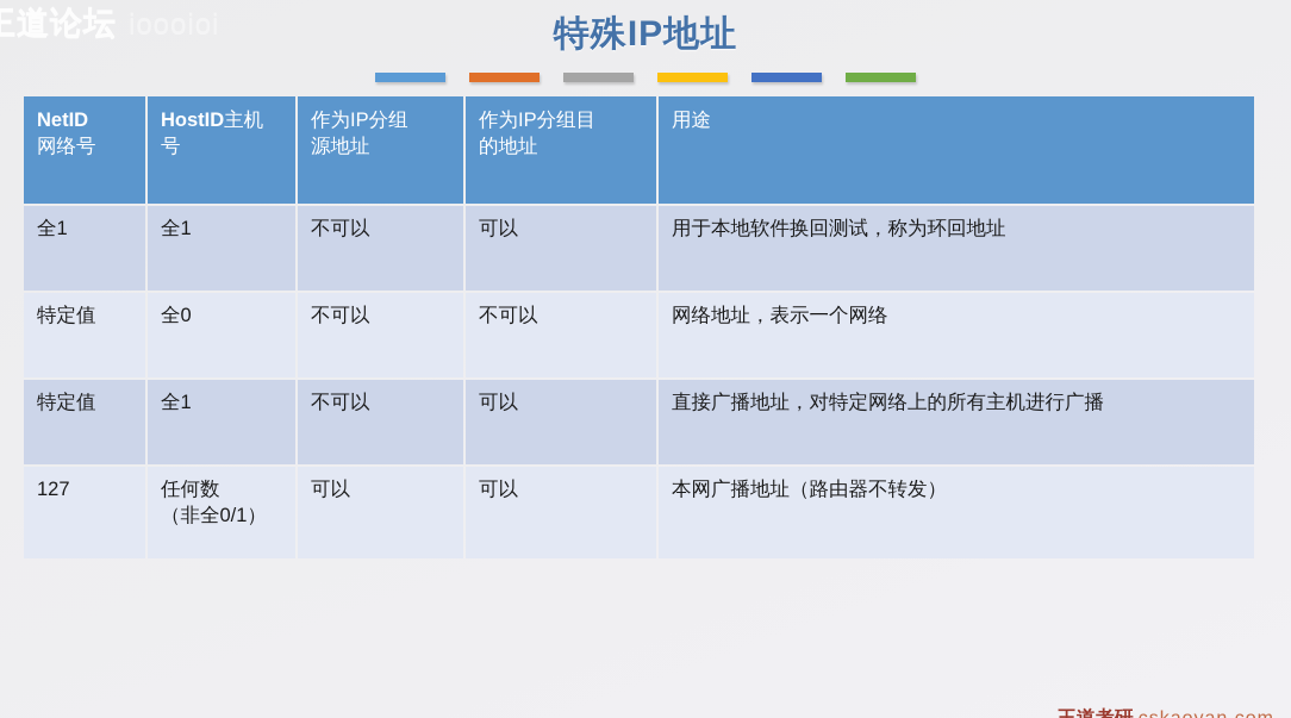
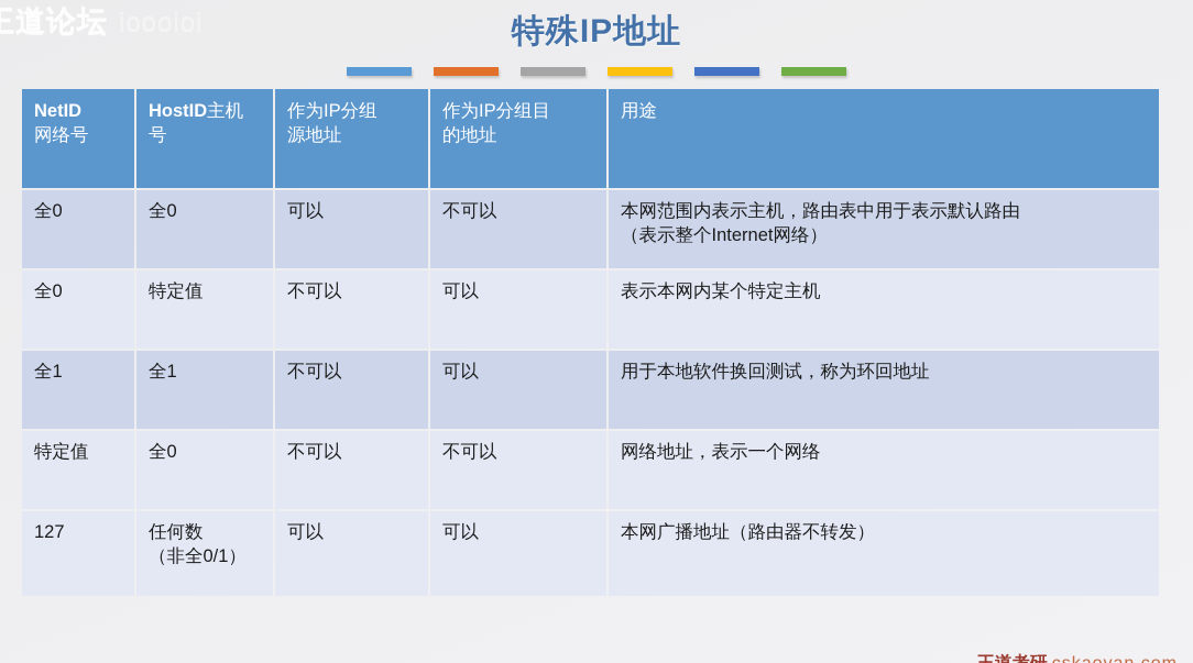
  特殊IP地址
  NetID 网络号	HostID主机 号	作为IP分组 源地址	作为IP分组目 的地址	用途
+ 全0	全0	可以	不可以	本网范围内表示主机，路由表中用于表示默认路由 （表示整个Internet网络）
+ 全0	特定值	不可以	可以	表示本网内某个特定主机
  全1	全1	不可以	可以	用于本地软件换回测试，称为环回地址
  特定值	全0	不可以	不可以	网络地址，表示一个网络
- 特定值	全1	不可以	可以	直接广播地址，对特定网络上的所有主机进行广播
  127	任何数 （非全0/1）	可以	可以	本网广播地址（路由器不转发）
